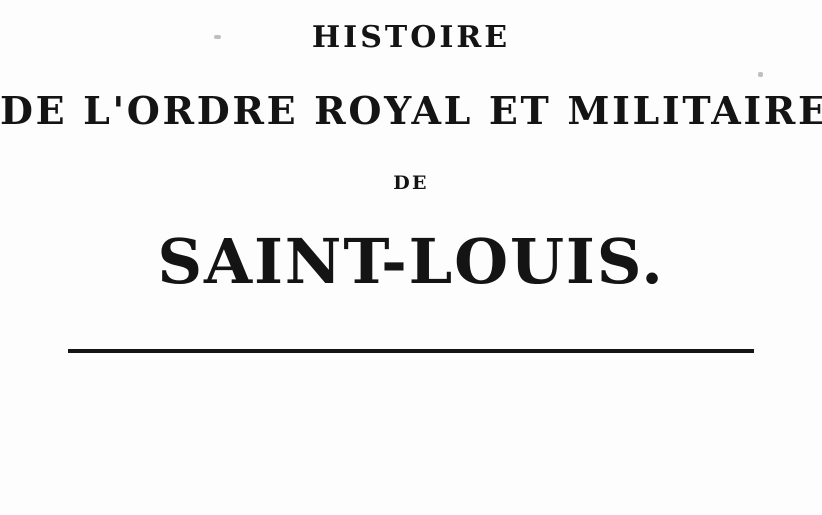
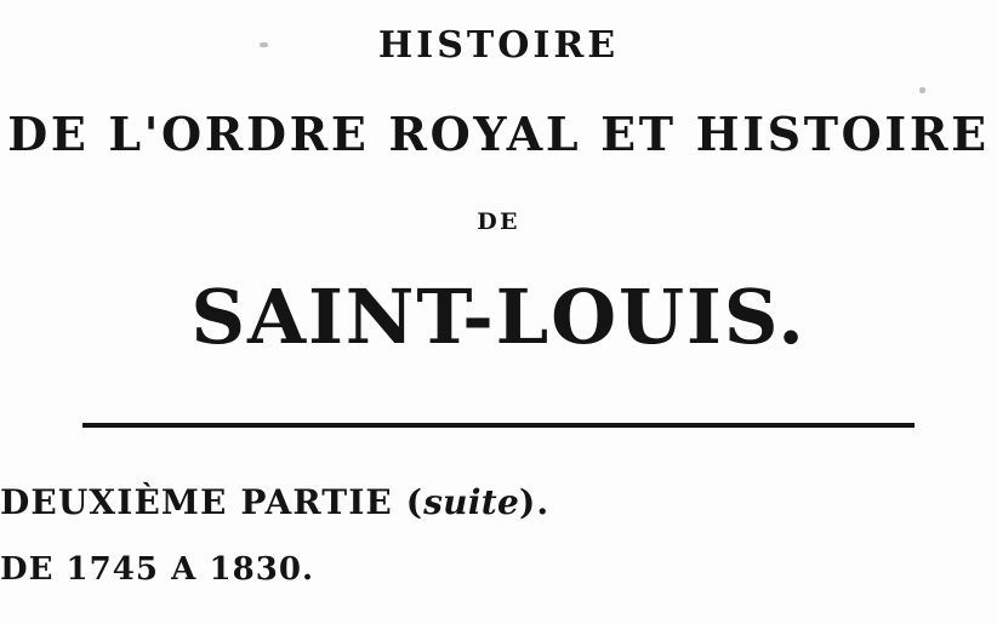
  HISTOIRE
- DE L'ORDRE ROYAL ET MILITAIRE
+ DE L'ORDRE ROYAL ET HISTOIRE
  DE
  SAINT-LOUIS.
+ DEUXIÈME PARTIE (suite).
+ DE 1745 A 1830.
